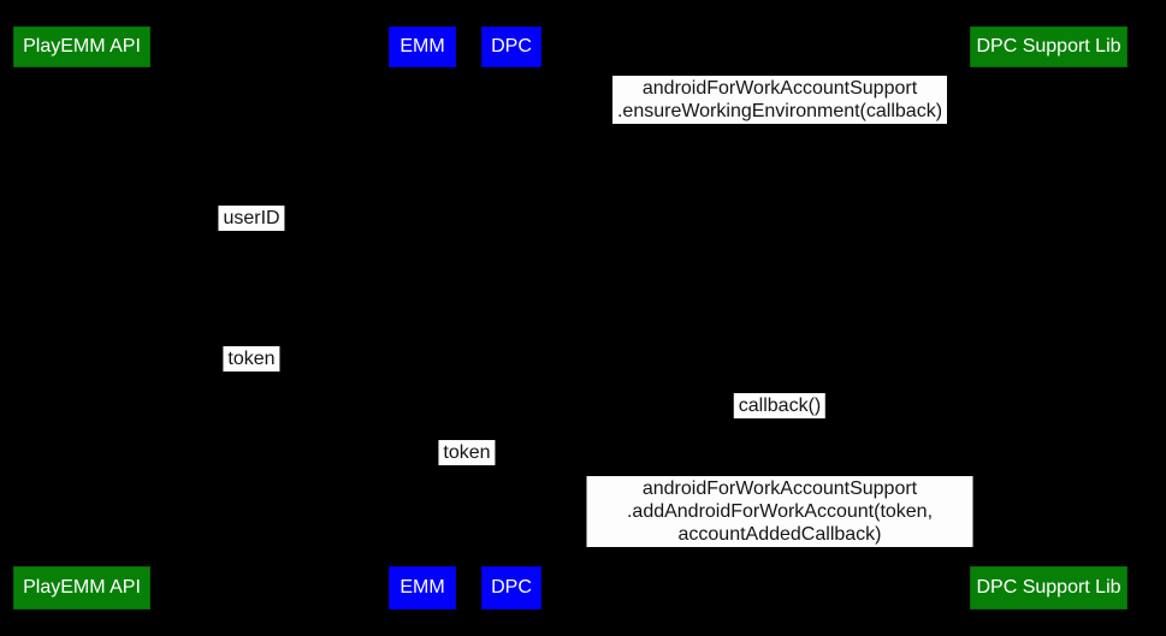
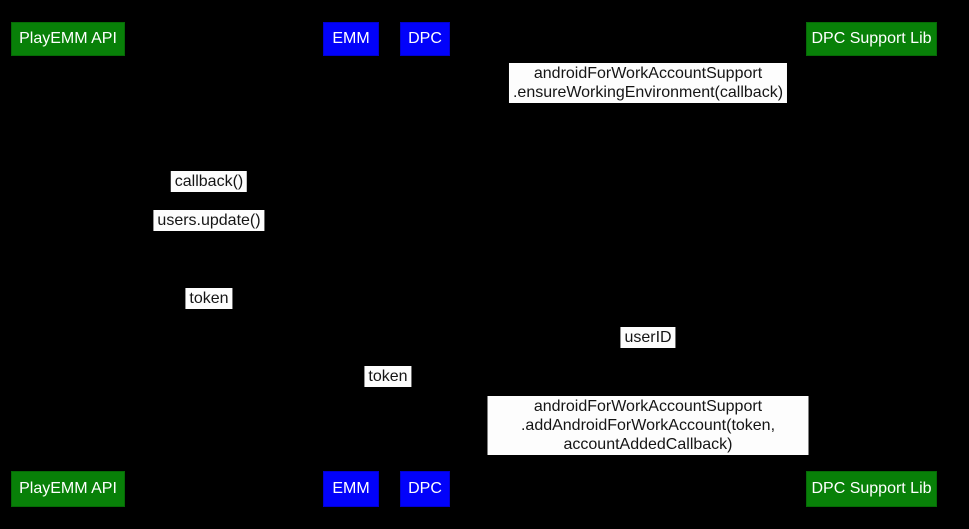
  PlayEMM API
  EMM
  DPC
  DPC Support Lib
  androidForWorkAccountSupport
  .ensureWorkingEnvironment(callback)
- userID
+ callback()
+ users.update()
  token
- callback()
+ userID
  token
  androidForWorkAccountSupport
  .addAndroidForWorkAccount(token, accountAddedCallback)
  PlayEMM API
  EMM
  DPC
  DPC Support Lib
